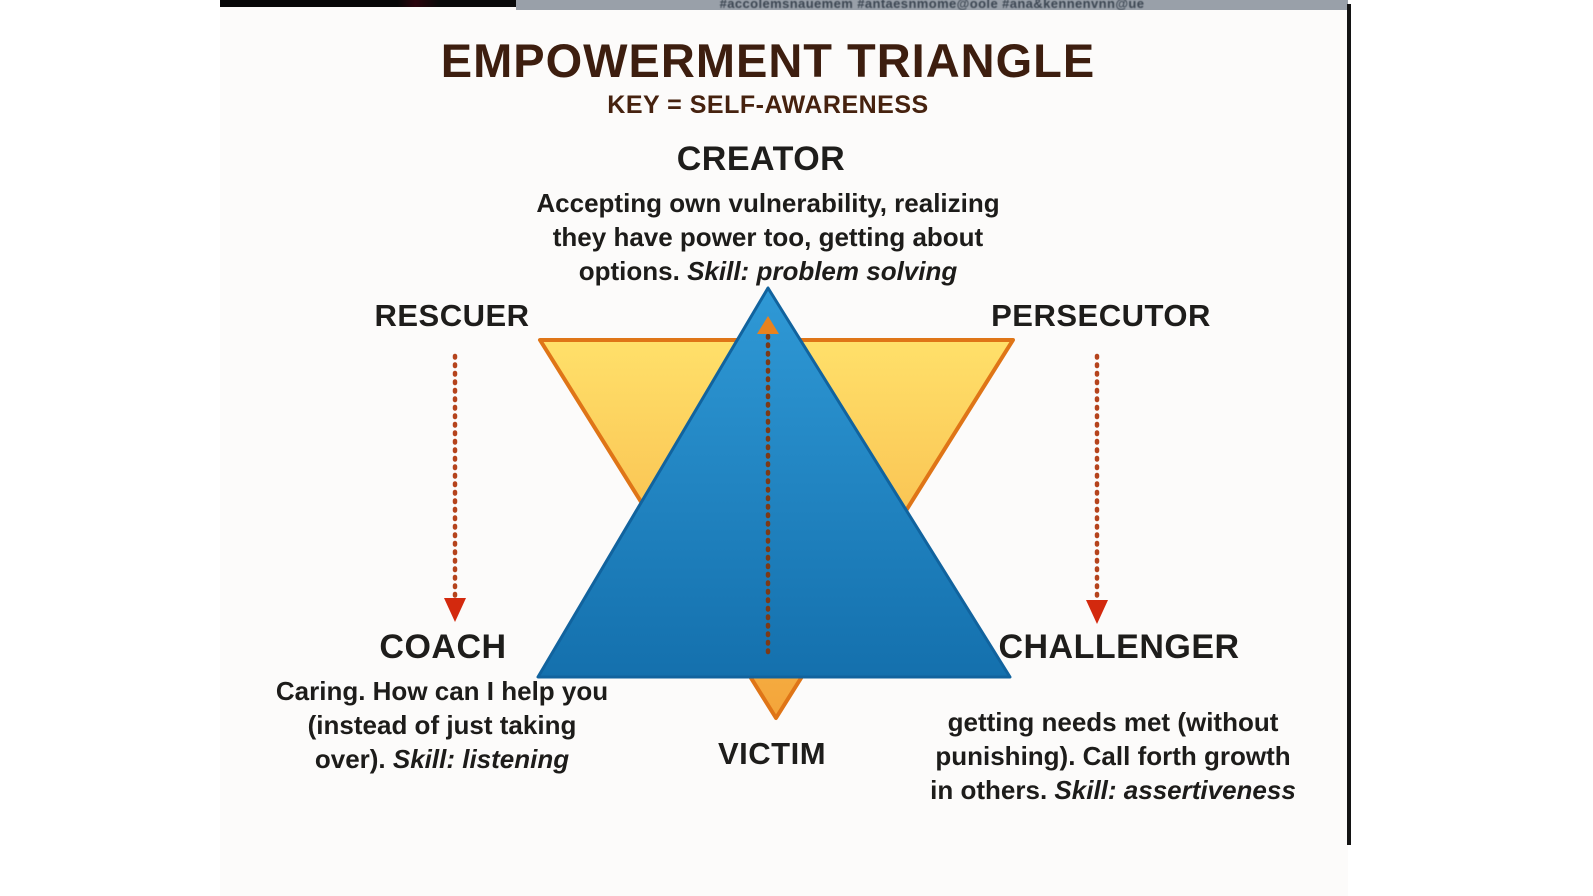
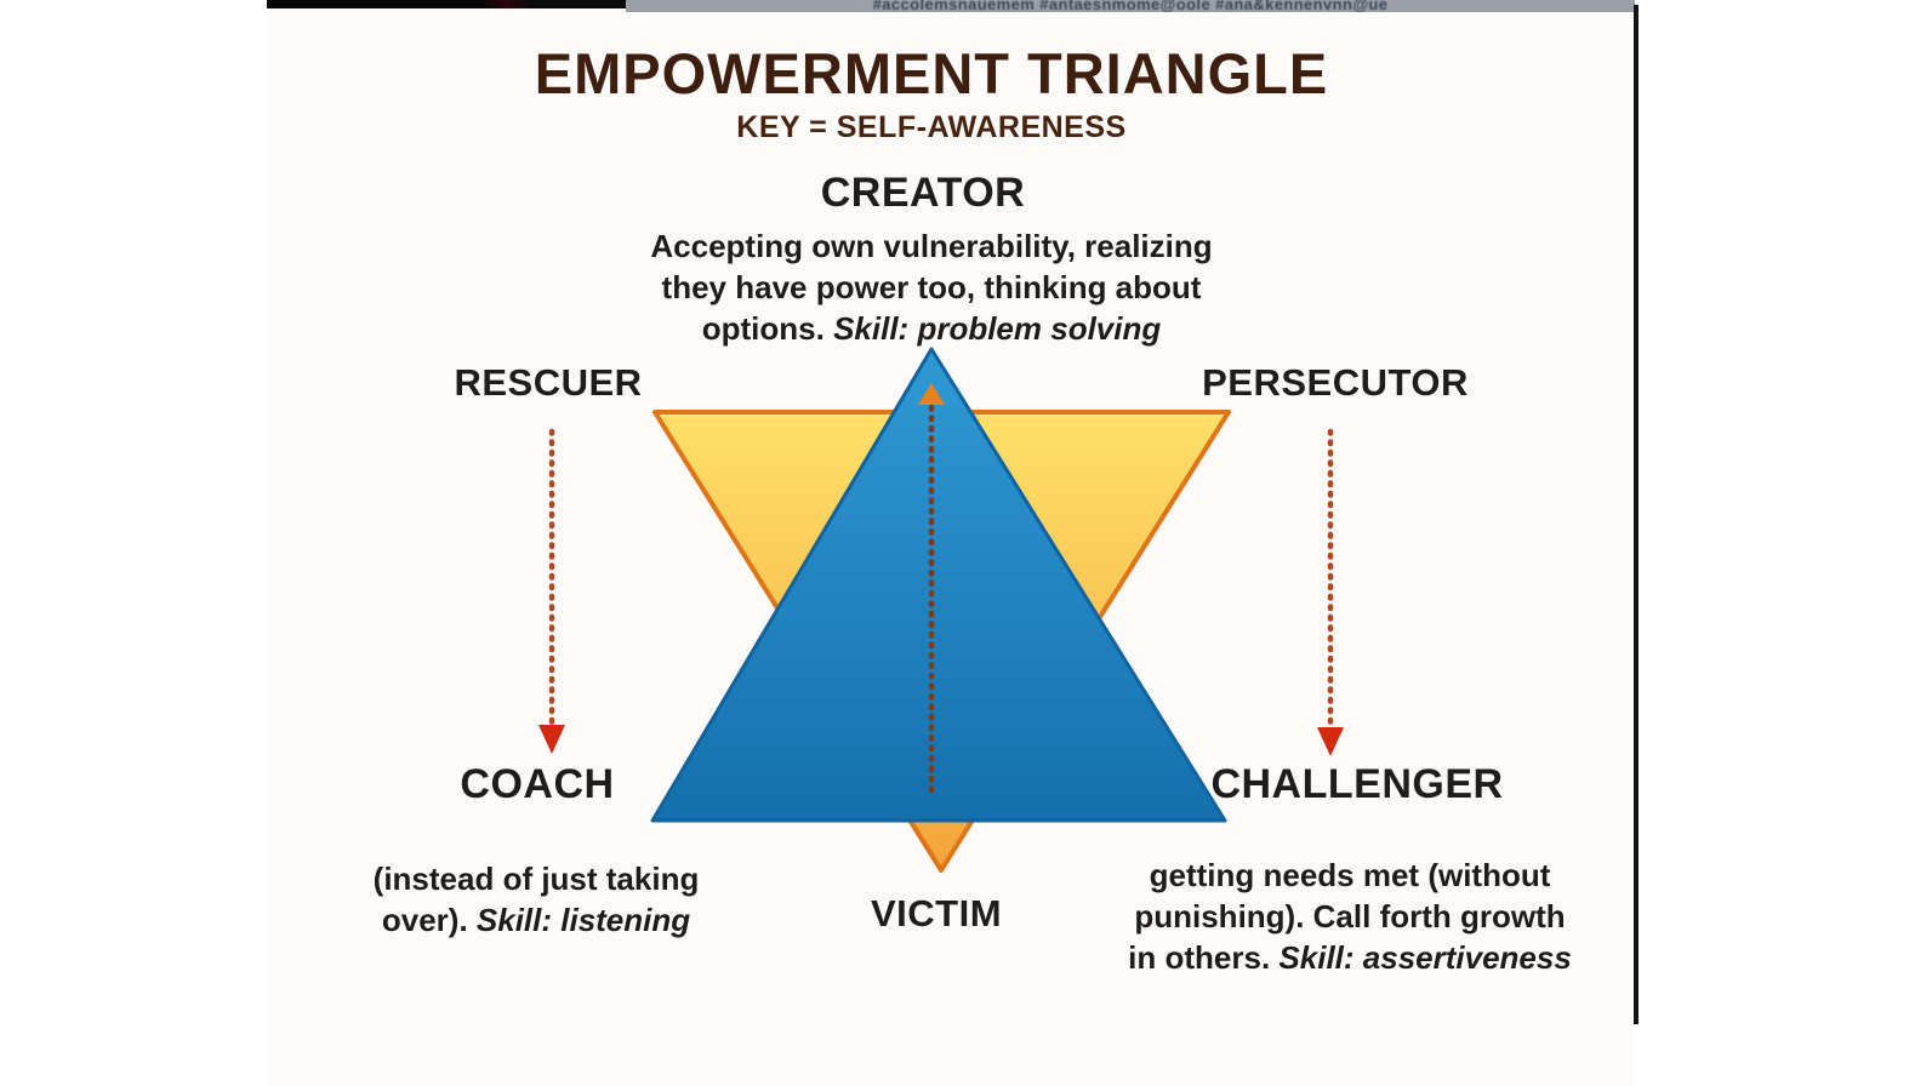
  #accolemsnauemem #antaesnmome@oole #ana&kennenvnn@ue
  EMPOWERMENT TRIANGLE
  KEY = SELF-AWARENESS
  CREATOR
  Accepting own vulnerability, realizing
- they have power too, getting about
+ they have power too, thinking about
  options. Skill: problem solving
  RESCUER
  PERSECUTOR
  COACH
- Caring. How can I help you
  (instead of just taking
  over). Skill: listening
  CHALLENGER
  getting needs met (without
  punishing). Call forth growth
  in others. Skill: assertiveness
  VICTIM
